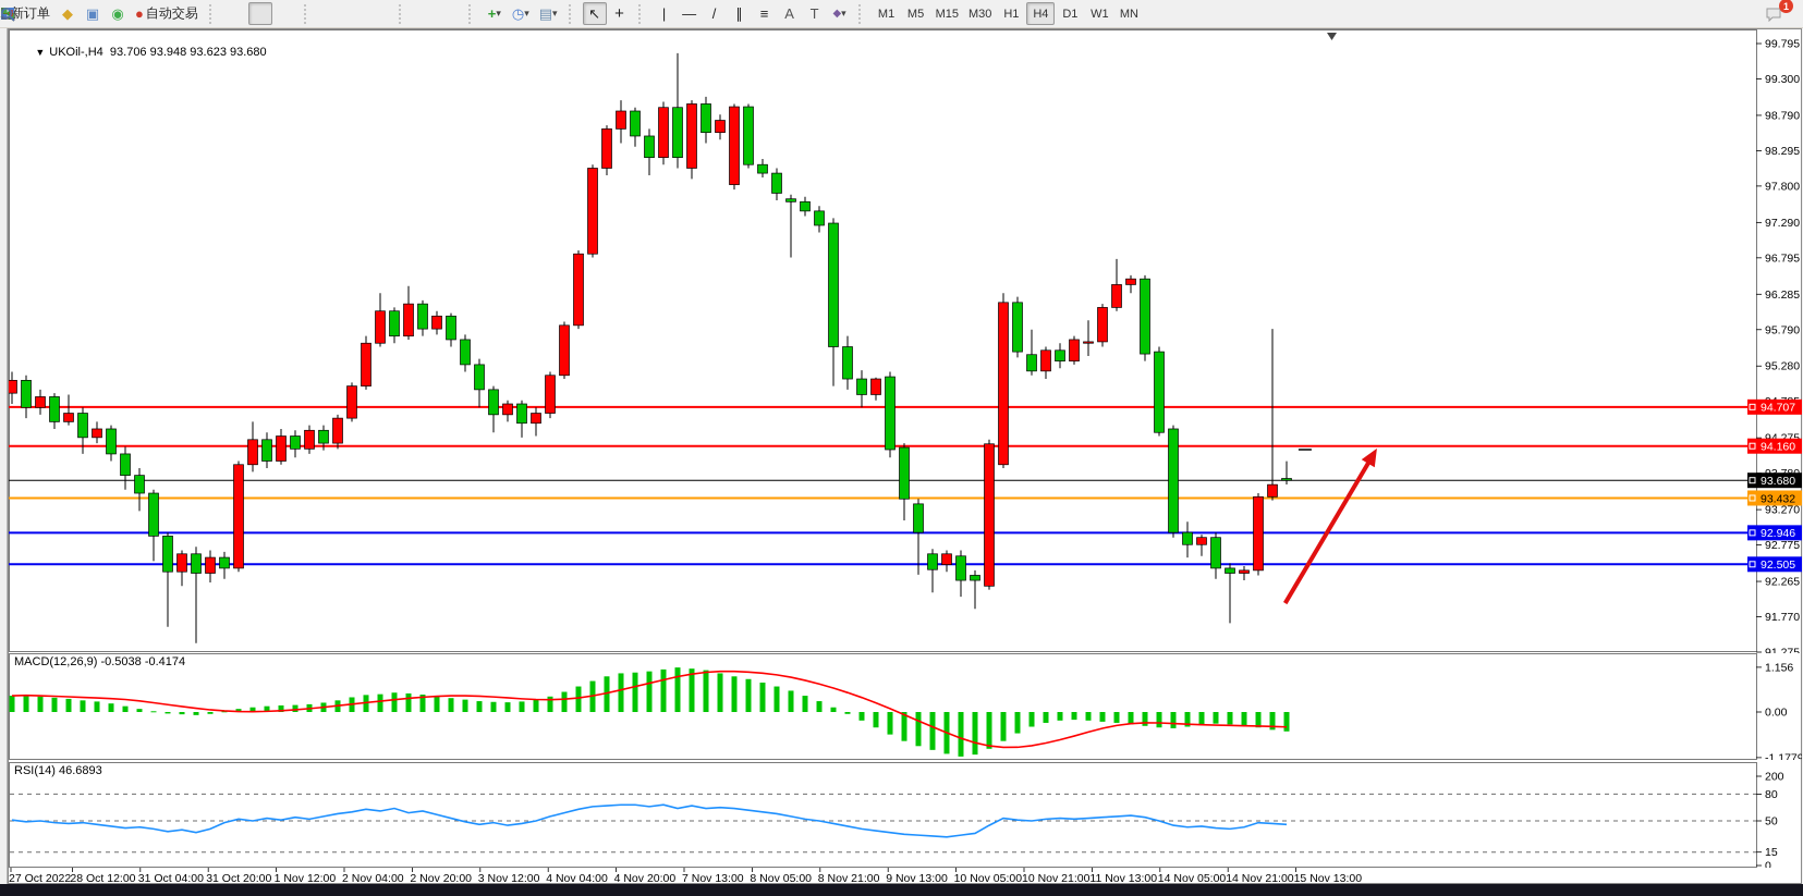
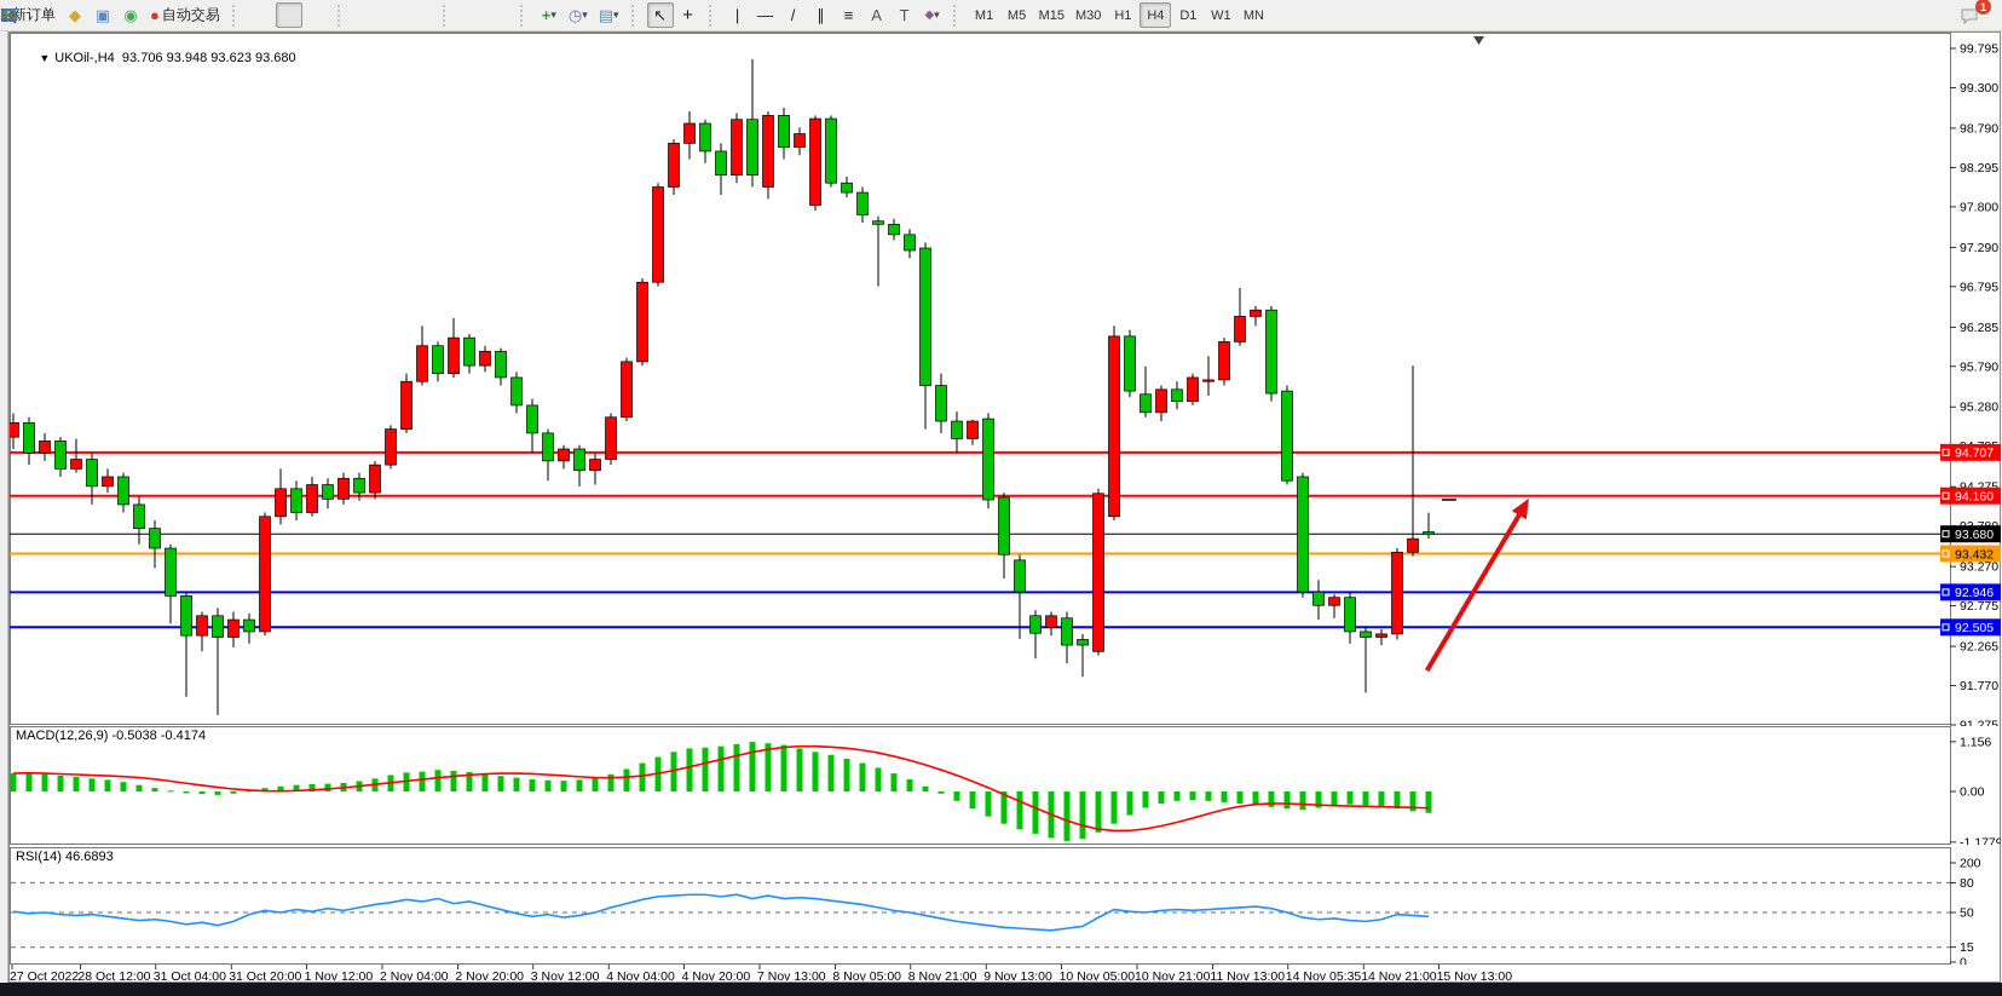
  新订单
  ◆
  ▣
  ◉
  ●
  自动交易
  +
  ▾
  ◷
  ▾
  ▤
  ▾
  ↖
  +
  |
  —
  /
  ∥
  ≡
  A
  T
  ◆
  ▾
  M1
  M5
  M15
  M30
  H1
  H4
  D1
  W1
  MN
  1
  ▼ UKOil-,H4 93.706 93.948 93.623 93.680
  99.795
  99.300
  98.790
  98.295
  97.800
  97.290
  96.795
  96.285
  95.790
  95.280
  94.275
  93.270
  92.775
  92.265
  91.770
  91.275
  94.707
  94.160
  93.680
  93.432
  92.946
  92.505
  MACD(12,26,9) -0.5038 -0.4174
  1.156
  0.00
  -1.1779
  RSI(14) 46.6893
  200
  80
  50
  15
  0
  27 Oct 2022
  28 Oct 12:00
  31 Oct 04:00
  31 Oct 20:00
  1 Nov 12:00
  2 Nov 04:00
  2 Nov 20:00
  3 Nov 12:00
  4 Nov 04:00
  4 Nov 20:00
  7 Nov 13:00
  8 Nov 05:00
  8 Nov 21:00
  9 Nov 13:00
  10 Nov 05:00
  10 Nov 21:00
  11 Nov 13:00
- 14 Nov 05:00
+ 14 Nov 05:35
  14 Nov 21:00
  15 Nov 13:00
